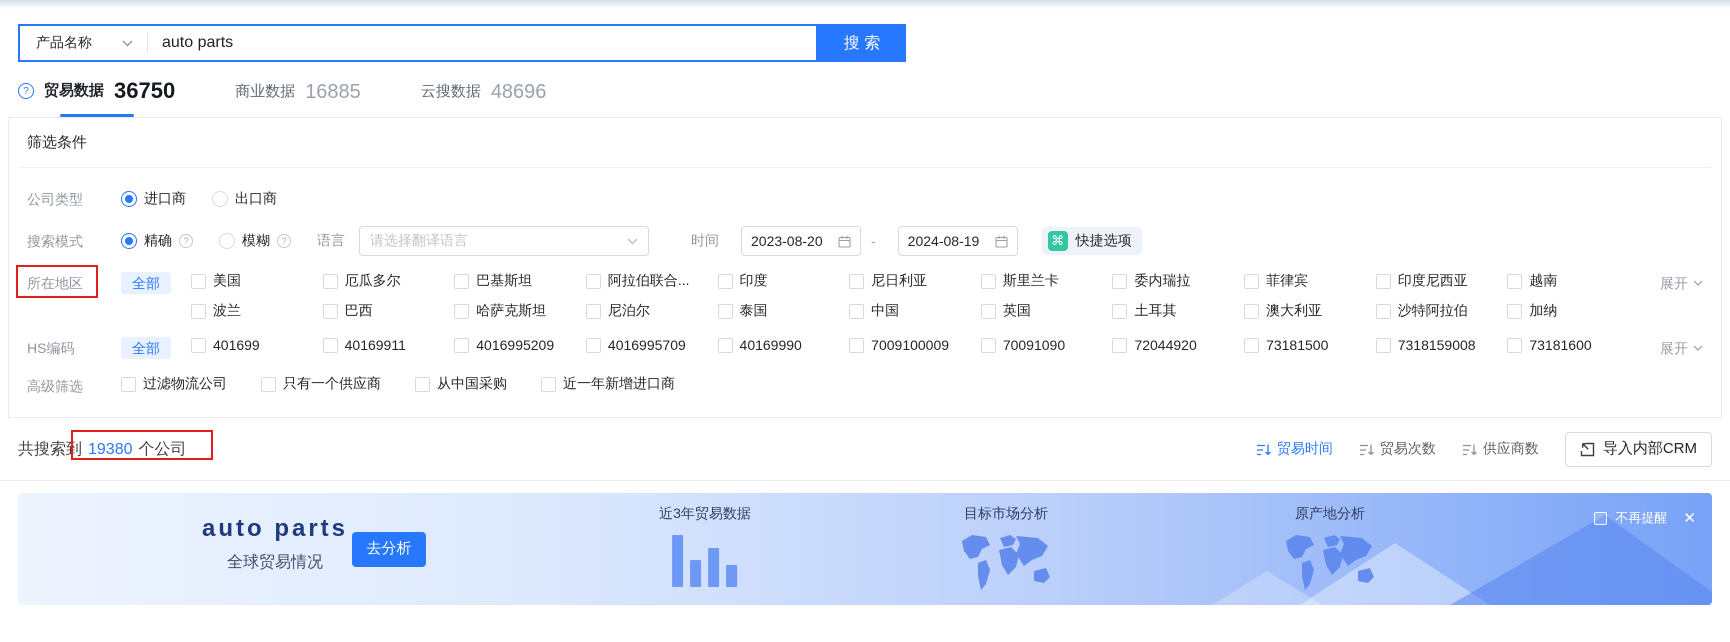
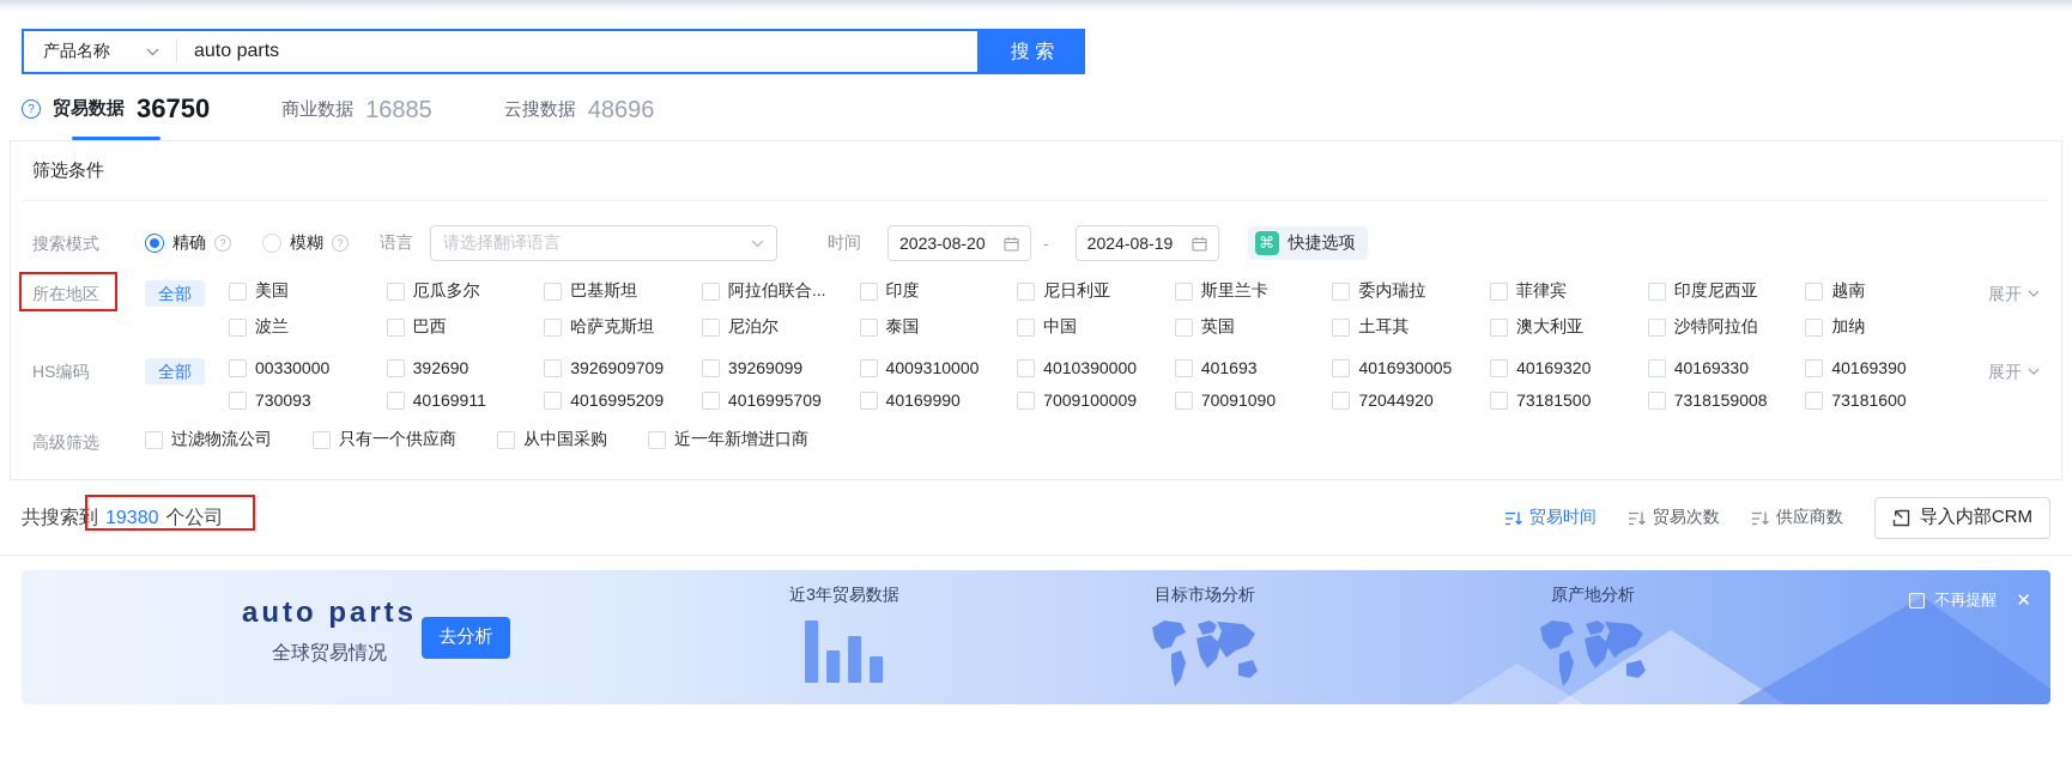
  产品名称
  auto parts
  搜 索
  ?
  贸易数据
  36750
  商业数据
  16885
  云搜数据
  48696
  筛选条件
- 公司类型
- 进口商
- 出口商
  搜索模式
  精确
  ?
  模糊
  ?
  语言
  请选择翻译语言
  时间
  2023-08-20
  -
  2024-08-19
  ⌘
  快捷选项
  所在地区
  全部
  美国
  厄瓜多尔
  巴基斯坦
  阿拉伯联合...
  印度
  尼日利亚
  斯里兰卡
  委内瑞拉
  菲律宾
  印度尼西亚
  越南
  波兰
  巴西
  哈萨克斯坦
  尼泊尔
  泰国
  中国
  英国
  土耳其
  澳大利亚
  沙特阿拉伯
  加纳
  展开
  HS编码
  全部
+ 00330000
+ 392690
+ 3926909709
+ 39269099
+ 4009310000
+ 4010390000
+ 401693
+ 4016930005
+ 40169320
+ 40169330
+ 40169390
- 401699
+ 730093
  40169911
  4016995209
  4016995709
  40169990
  7009100009
  70091090
  72044920
  73181500
  7318159008
  73181600
  展开
  高级筛选
  过滤物流公司
  只有一个供应商
  从中国采购
  近一年新增进口商
  共搜索到
  19380
  个公司
  贸易时间
  贸易次数
  供应商数
  导入内部CRM
  auto parts
  全球贸易情况
  去分析
  近3年贸易数据
  目标市场分析
  原产地分析
  不再提醒
  ✕
